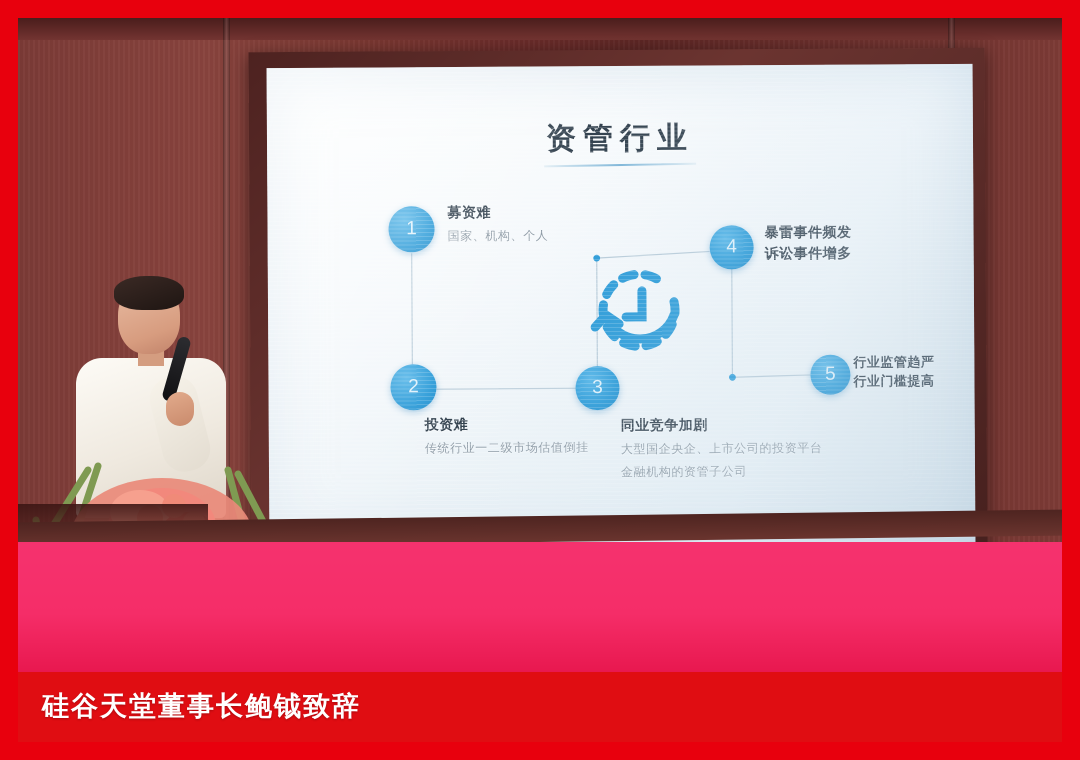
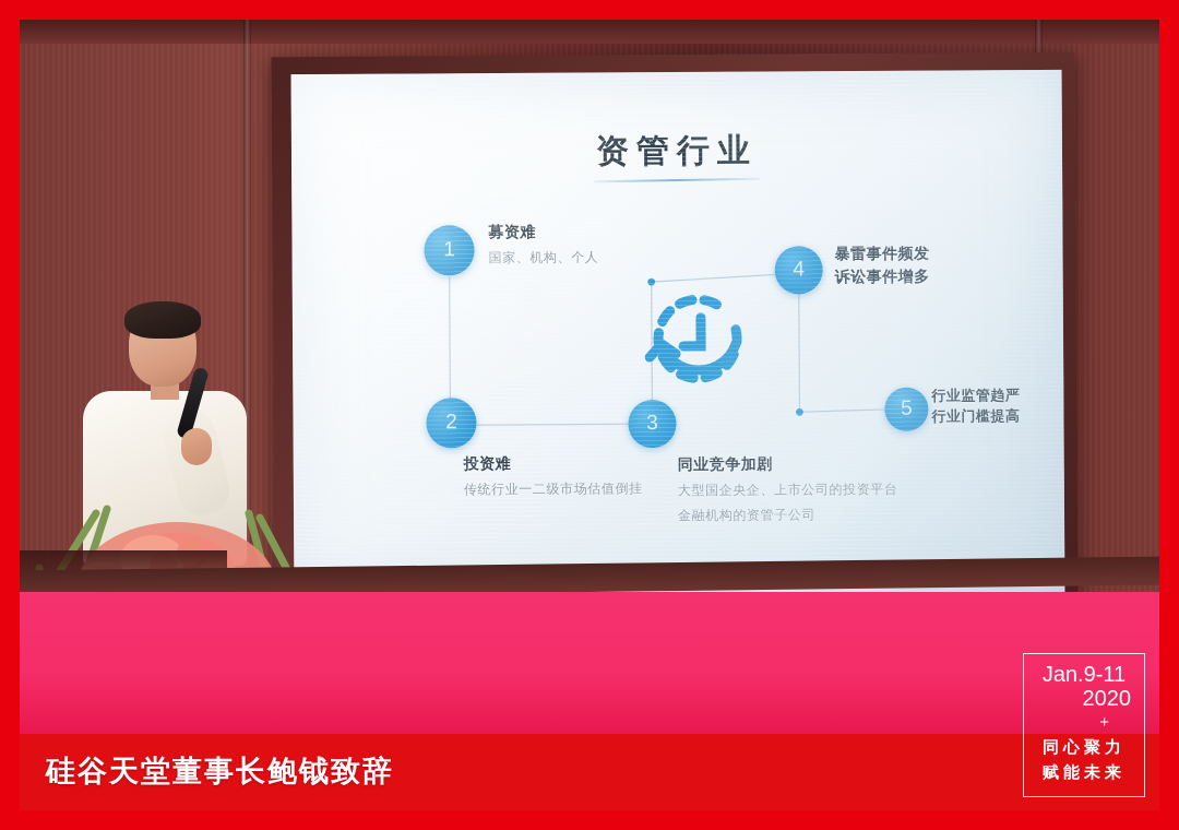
  硅谷天堂董事长鲍钺致辞
+ Jan.9-11
+ 2020
+ +
+ 同心聚力
+ 赋能未来
